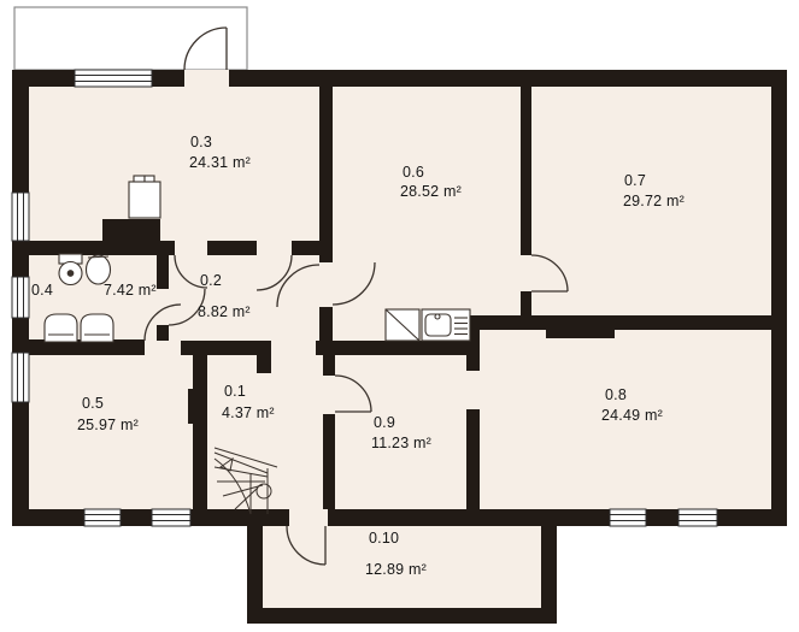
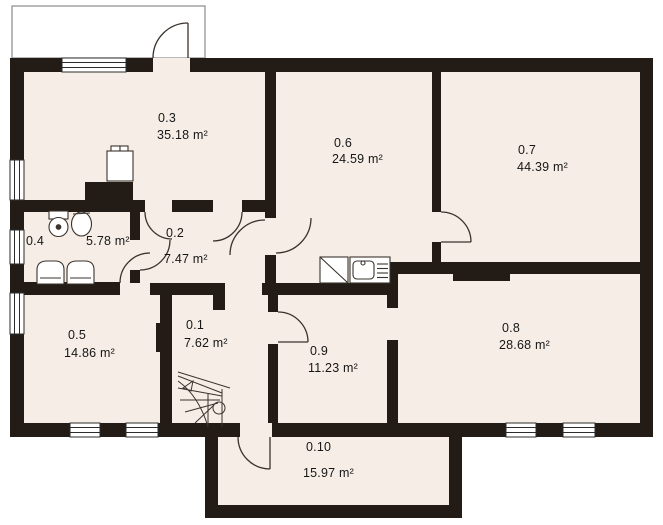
  0.1
- 4.37 m²
+ 7.62 m²
  0.2
- 8.82 m²
+ 7.47 m²
  0.3
- 24.31 m²
+ 35.18 m²
  0.4
- 7.42 m²
+ 5.78 m²
  0.5
- 25.97 m²
+ 14.86 m²
  0.6
- 28.52 m²
+ 24.59 m²
  0.7
- 29.72 m²
+ 44.39 m²
  0.8
- 24.49 m²
+ 28.68 m²
  0.9
  11.23 m²
  0.10
- 12.89 m²
+ 15.97 m²
